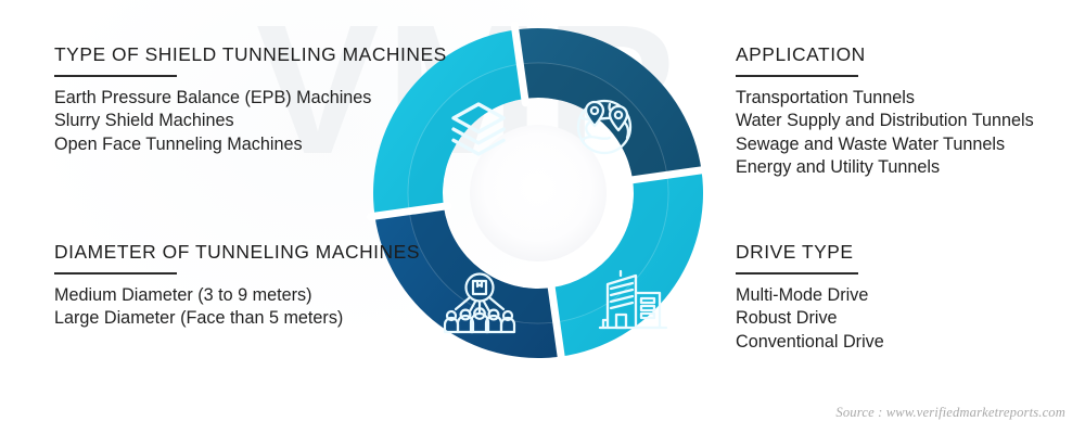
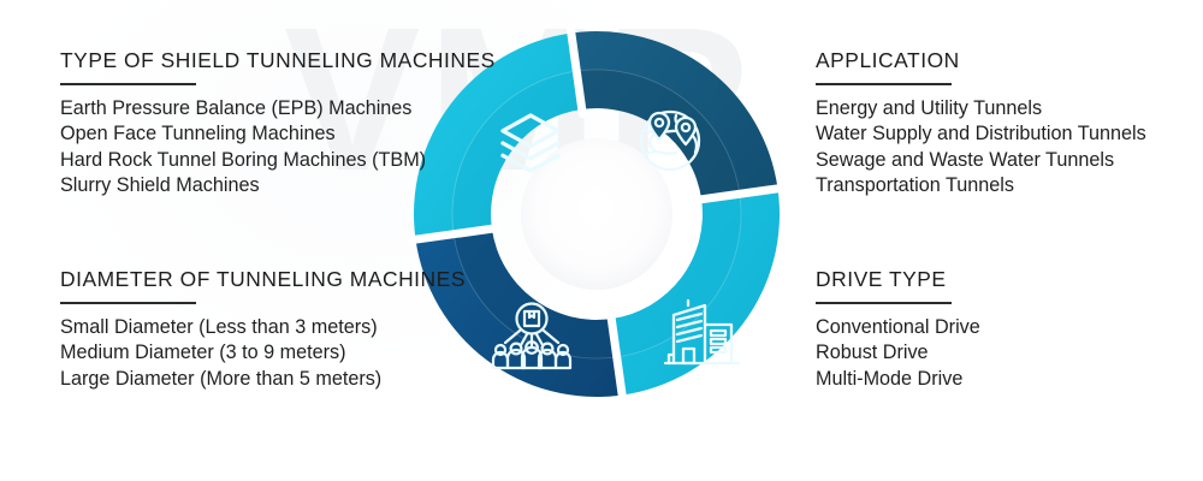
  TYPE OF SHIELD TUNNELING MACHINES
  Earth Pressure Balance (EPB) Machines
- Slurry Shield Machines
+ Open Face Tunneling Machines
+ Hard Rock Tunnel Boring Machines (TBM)
- Open Face Tunneling Machines
+ Slurry Shield Machines
  DIAMETER OF TUNNELING MACHINES
+ Small Diameter (Less than 3 meters)
  Medium Diameter (3 to 9 meters)
- Large Diameter (Face than 5 meters)
+ Large Diameter (More than 5 meters)
  APPLICATION
- Transportation Tunnels
+ Energy and Utility Tunnels
  Water Supply and Distribution Tunnels
  Sewage and Waste Water Tunnels
- Energy and Utility Tunnels
+ Transportation Tunnels
  DRIVE TYPE
- Multi-Mode Drive
+ Conventional Drive
  Robust Drive
- Conventional Drive
+ Multi-Mode Drive
- Source : www.verifiedmarketreports.com
